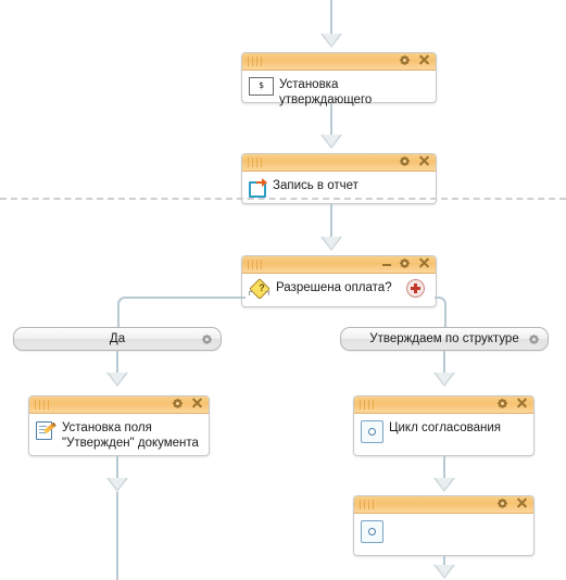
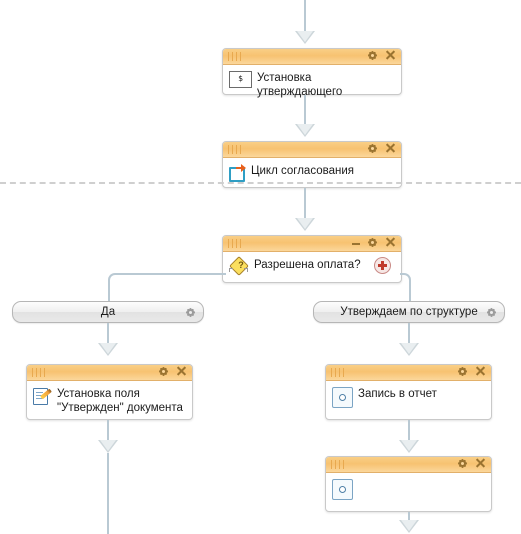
  $
  Установка утверждающего
- Запись в отчет
+ Цикл согласования
  ?
  Разрешена оплата?
  Да
  Утверждаем по структуре
  Установка поля
  "Утвержден" документа
- Цикл согласования
+ Запись в отчет
